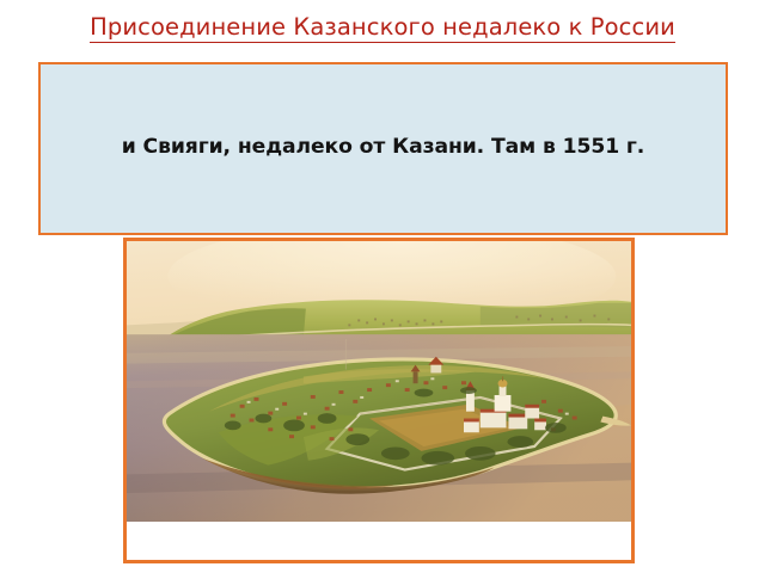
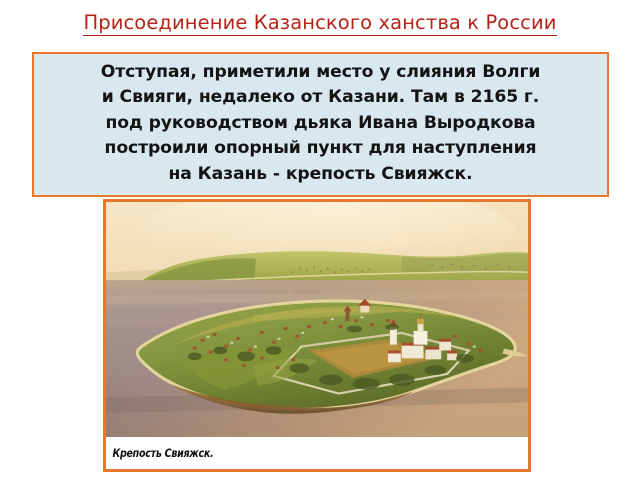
- Присоединение Казанского недалеко к России
+ Присоединение Казанского ханства к России
+ Отступая, приметили место у слияния Волги
- и Свияги, недалеко от Казани. Там в 1551 г.
+ и Свияги, недалеко от Казани. Там в 2165 г.
+ под руководством дьяка Ивана Выродкова
+ построили опорный пункт для наступления
+ на Казань - крепость Свияжск.
+ Крепость Свияжск.
